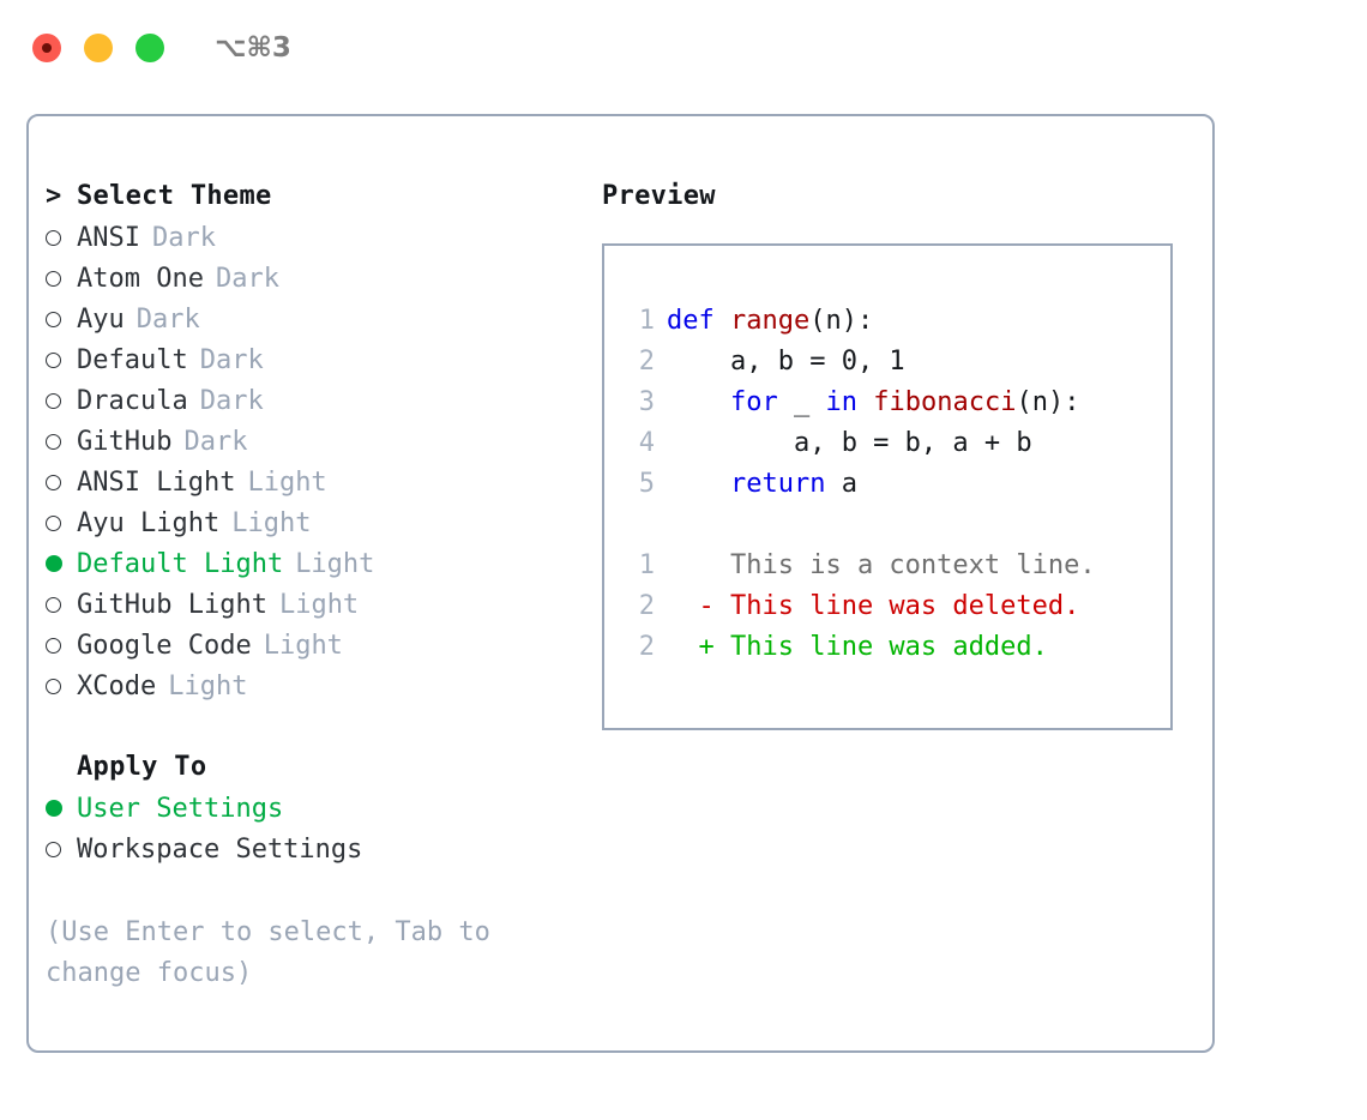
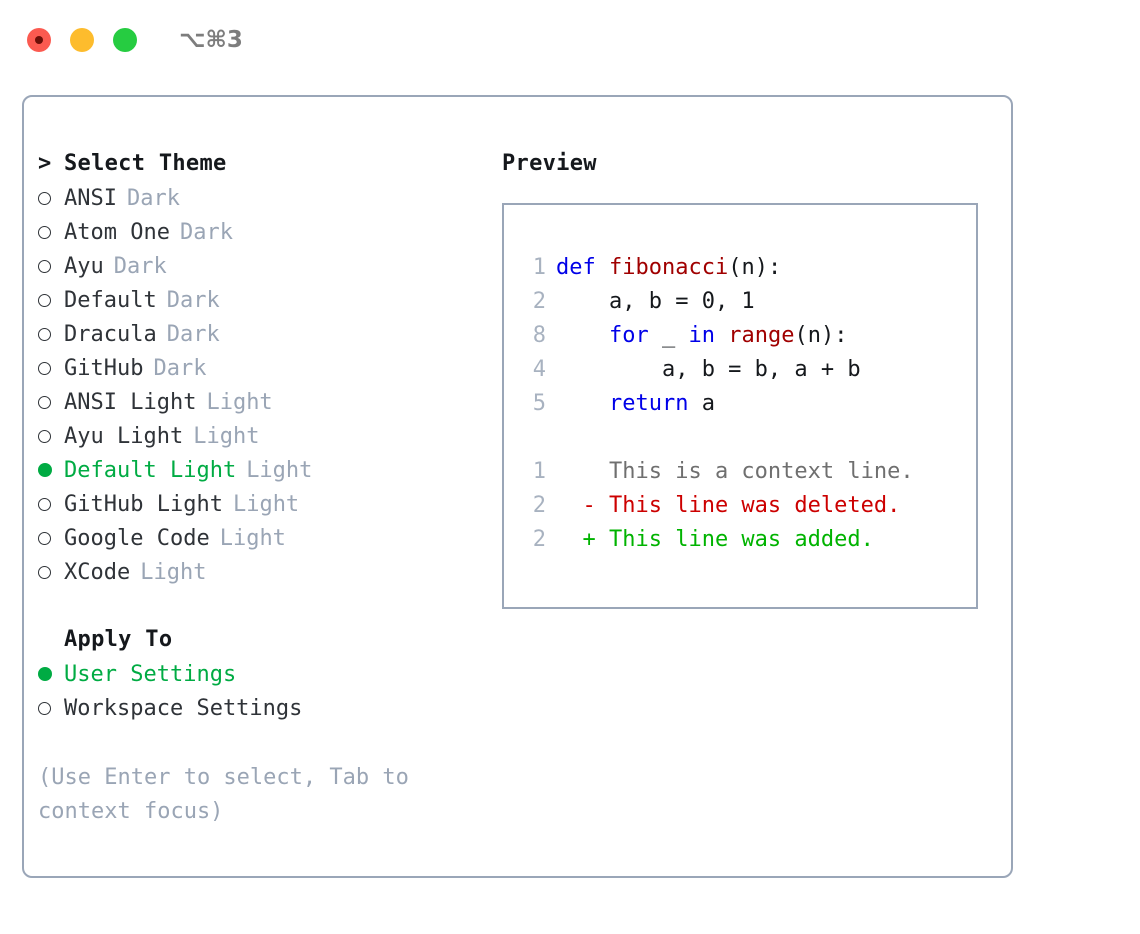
  ⌥⌘3
  >
  Select Theme
  ANSI
  Dark
  Atom One
  Dark
  Ayu
  Dark
  Default
  Dark
  Dracula
  Dark
  GitHub
  Dark
  ANSI Light
  Light
  Ayu Light
  Light
  Default Light
  Light
  GitHub Light
  Light
  Google Code
  Light
  XCode
  Light
  Apply To
  User Settings
  Workspace Settings
- (Use Enter to select, Tab to change focus)
+ (Use Enter to select, Tab to context focus)
  Preview
  1
- def range(n):
+ def fibonacci(n):
  2
  a, b = 0, 1
- 3
+ 8
- for _ in fibonacci(n):
+ for _ in range(n):
  4
  a, b = b, a + b
  5
  return a
  1
  This is a context line.
  2
  -
  This line was deleted.
  2
  +
  This line was added.
